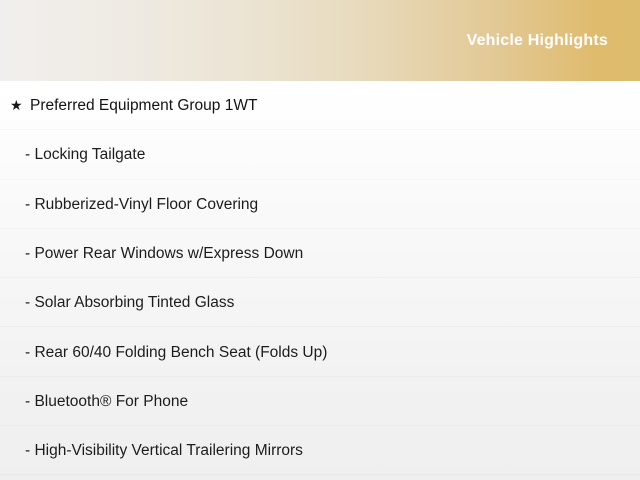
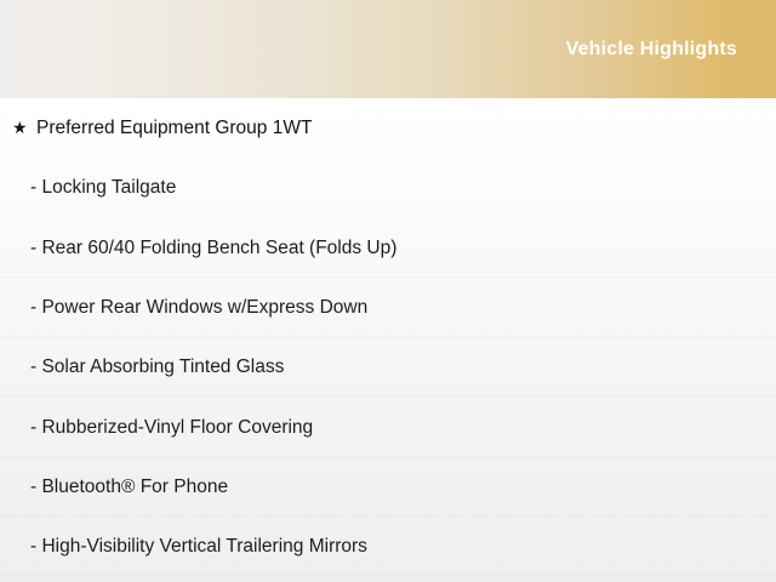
  Vehicle Highlights
  ★ Preferred Equipment Group 1WT
  - Locking Tailgate
- - Rubberized-Vinyl Floor Covering
+ - Rear 60/40 Folding Bench Seat (Folds Up)
  - Power Rear Windows w/Express Down
  - Solar Absorbing Tinted Glass
- - Rear 60/40 Folding Bench Seat (Folds Up)
+ - Rubberized-Vinyl Floor Covering
  - Bluetooth® For Phone
  - High-Visibility Vertical Trailering Mirrors
